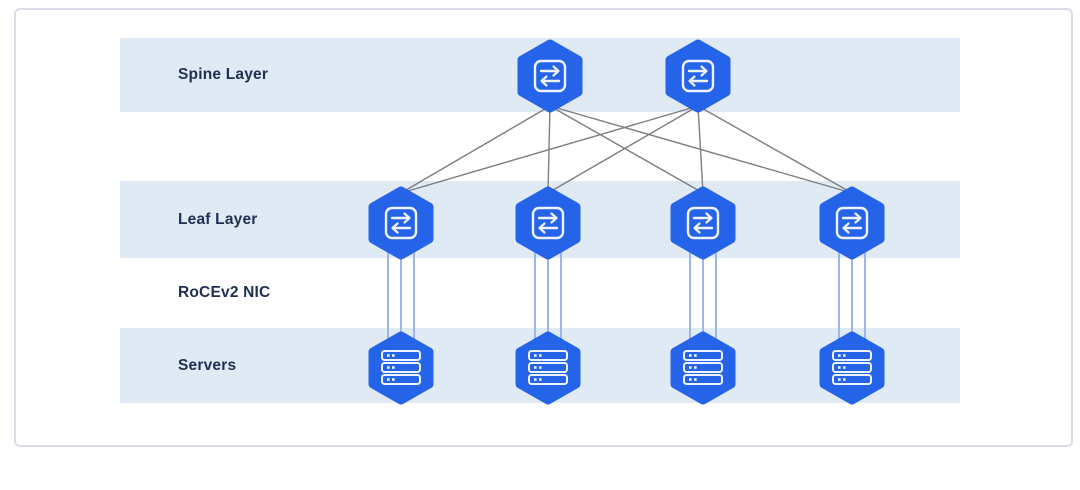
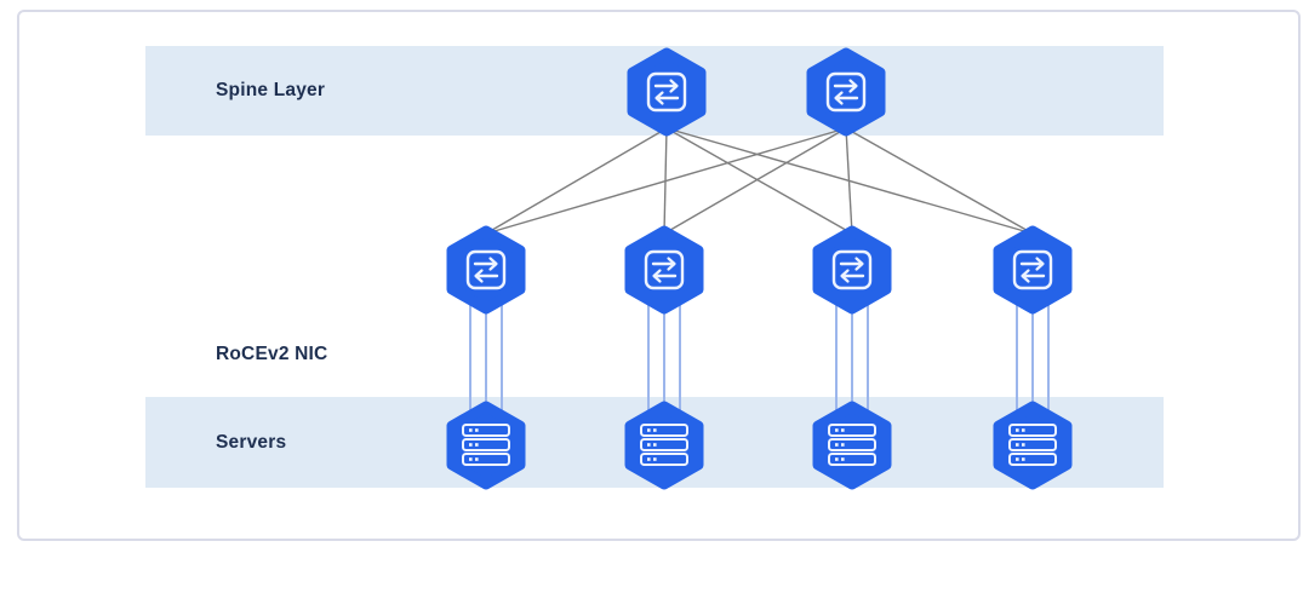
  Spine Layer
- Leaf Layer
  RoCEv2 NIC
  Servers
